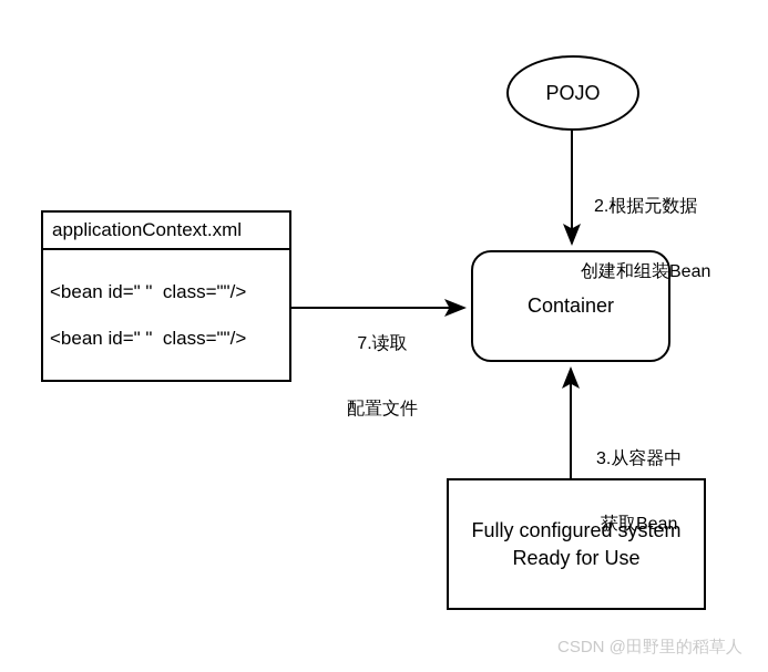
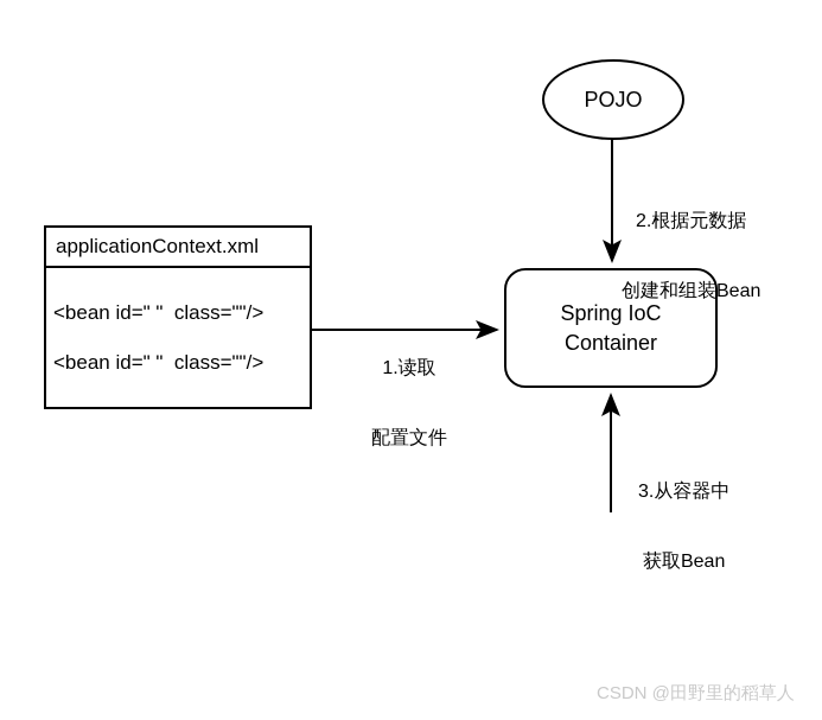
  applicationContext.xml
  <bean id=" " class=""/>
  <bean id=" " class=""/>
  POJO
+ Spring IoC
  Container
- Fully configured system
- Ready for Use
- 7.读取
+ 1.读取
  配置文件
  2.根据元数据
  创建和组装Bean
  3.从容器中
  获取Bean
  CSDN @田野里的稻草人
